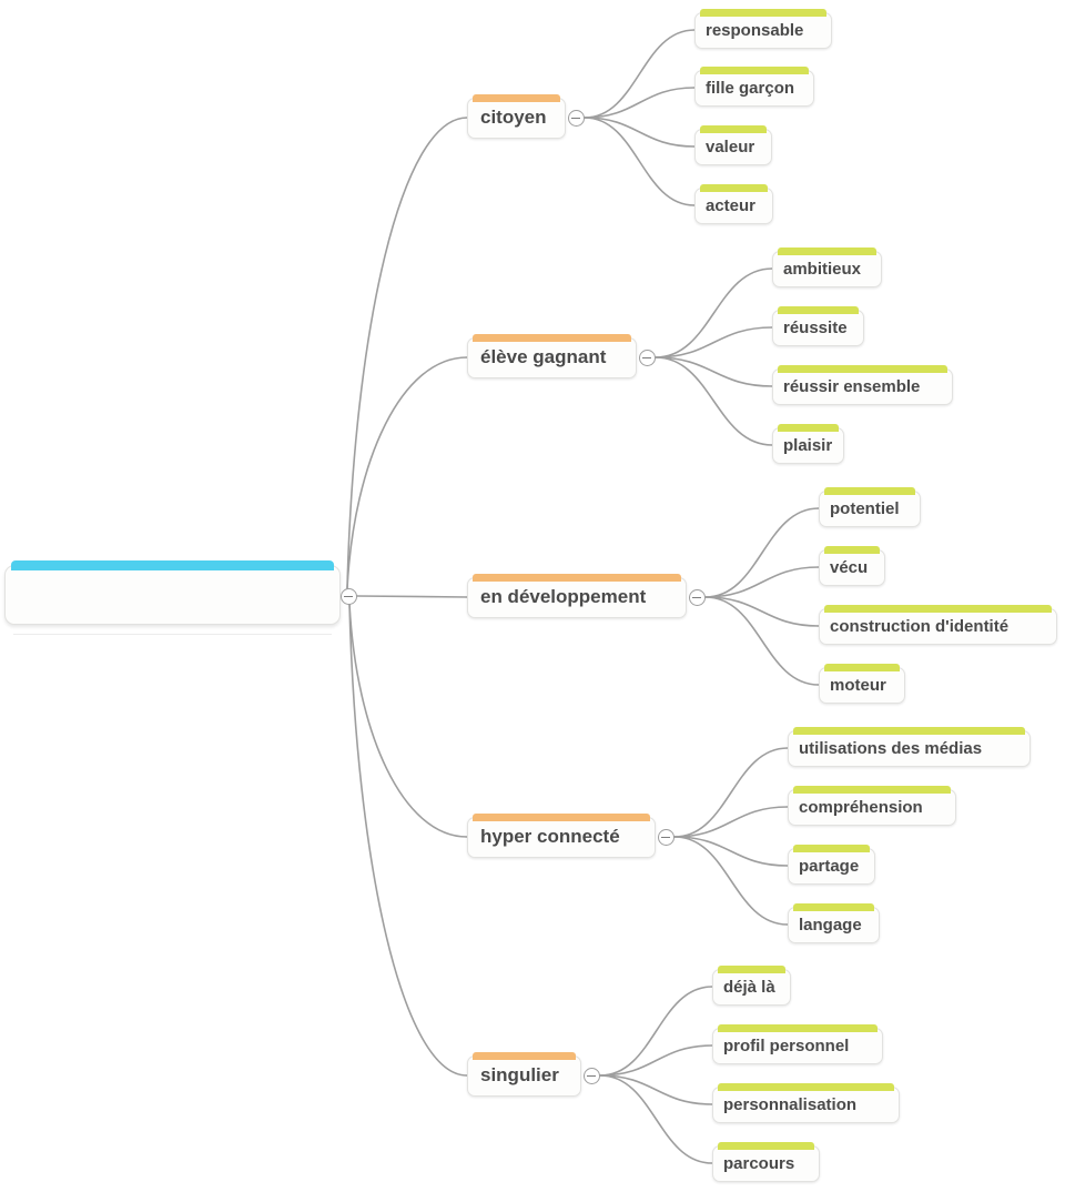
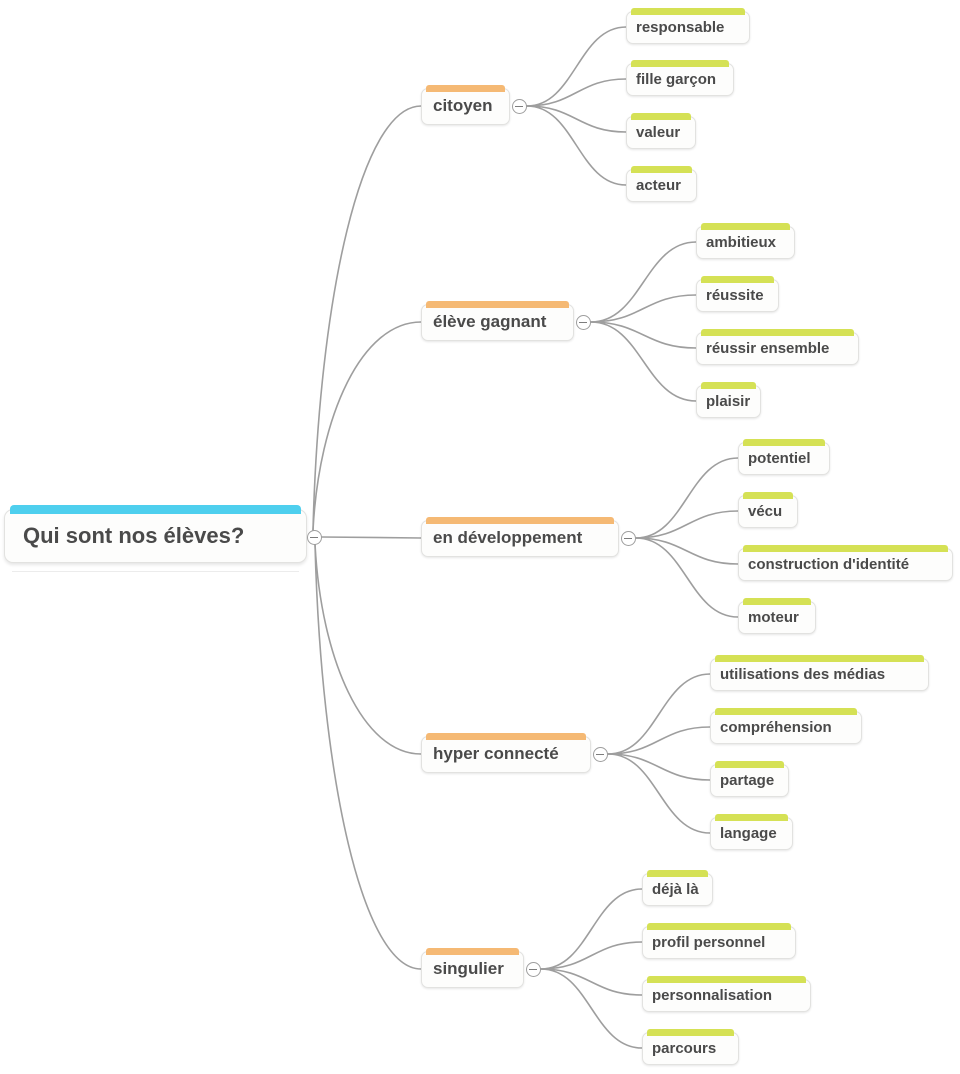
+ Qui sont nos élèves?
  citoyen
  responsable
  fille garçon
  valeur
  acteur
  élève gagnant
  ambitieux
  réussite
  réussir ensemble
  plaisir
  en développement
  potentiel
  vécu
  construction d'identité
  moteur
  hyper connecté
  utilisations des médias
  compréhension
  partage
  langage
  singulier
  déjà là
  profil personnel
  personnalisation
  parcours
